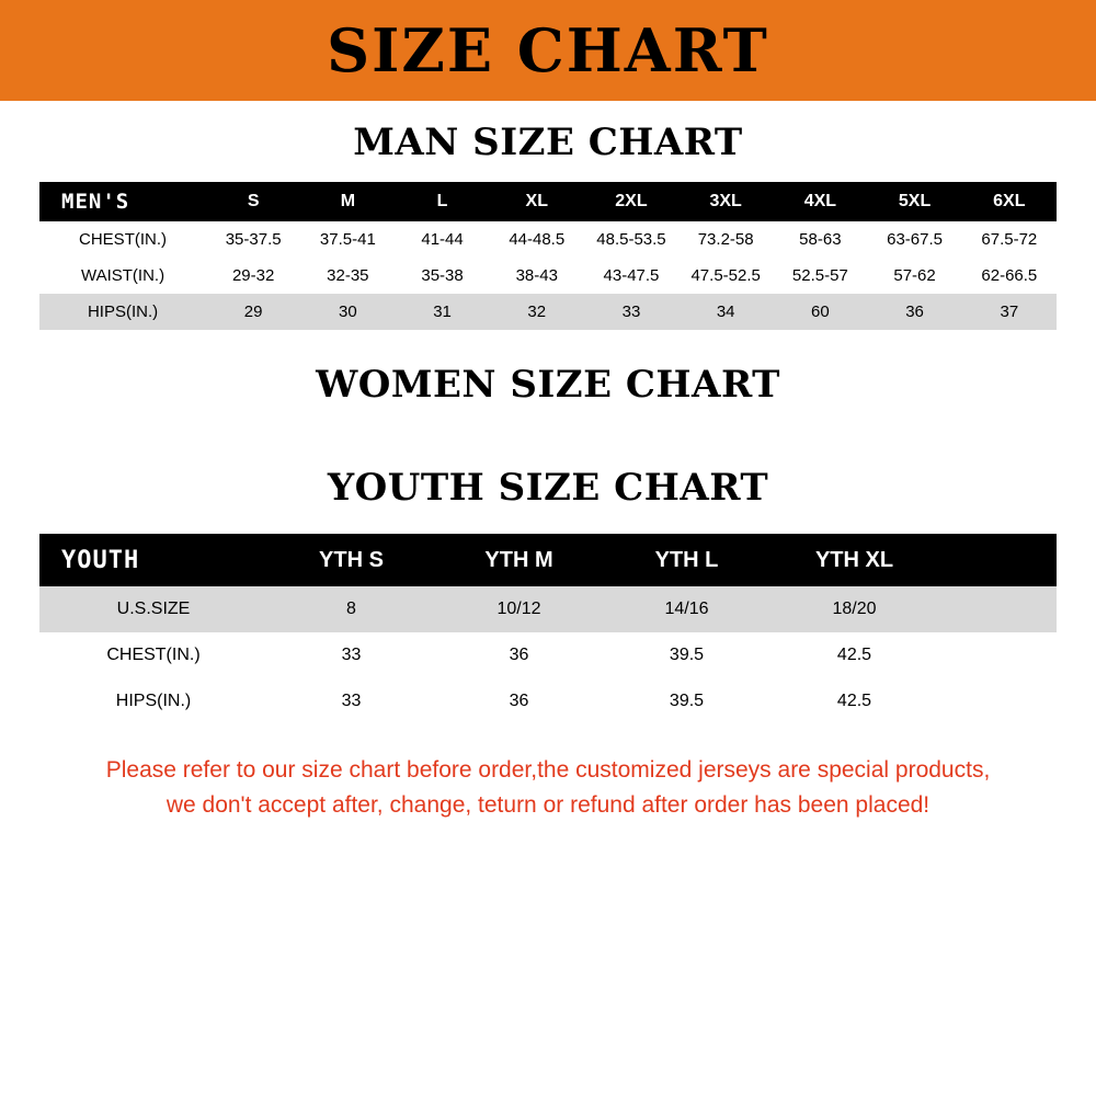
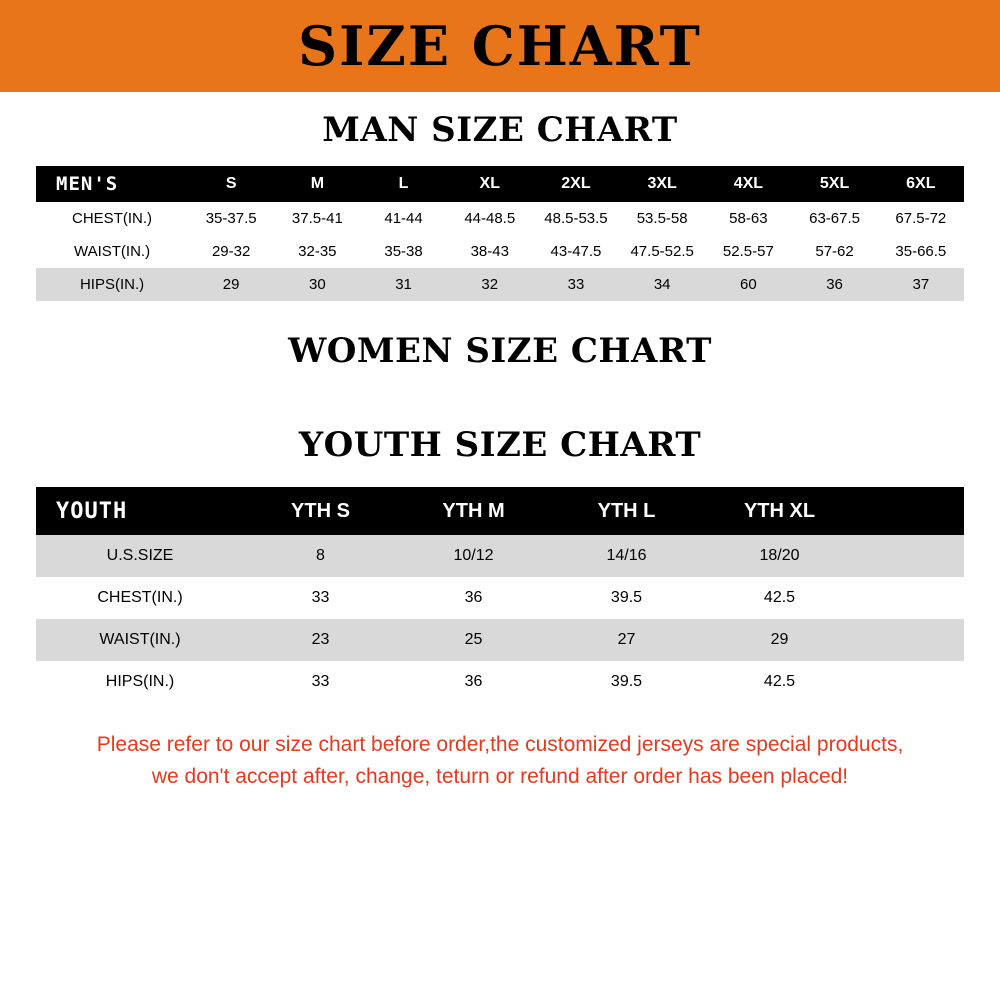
  SIZE CHART
  MAN SIZE CHART
  MEN'S	S	M	L	XL	2XL	3XL	4XL	5XL	6XL
- CHEST(IN.)	35-37.5	37.5-41	41-44	44-48.5	48.5-53.5	73.2-58	58-63	63-67.5	67.5-72
+ CHEST(IN.)	35-37.5	37.5-41	41-44	44-48.5	48.5-53.5	53.5-58	58-63	63-67.5	67.5-72
- WAIST(IN.)	29-32	32-35	35-38	38-43	43-47.5	47.5-52.5	52.5-57	57-62	62-66.5
+ WAIST(IN.)	29-32	32-35	35-38	38-43	43-47.5	47.5-52.5	52.5-57	57-62	35-66.5
  HIPS(IN.)	29	30	31	32	33	34	60	36	37
  WOMEN SIZE CHART
  YOUTH SIZE CHART
  YOUTH	YTH S	YTH M	YTH L	YTH XL
  U.S.SIZE	8	10/12	14/16	18/20
  CHEST(IN.)	33	36	39.5	42.5
+ WAIST(IN.)	23	25	27	29
  HIPS(IN.)	33	36	39.5	42.5
  Please refer to our size chart before order,the customized jerseys are special products,
  we don't accept after, change, teturn or refund after order has been placed!
